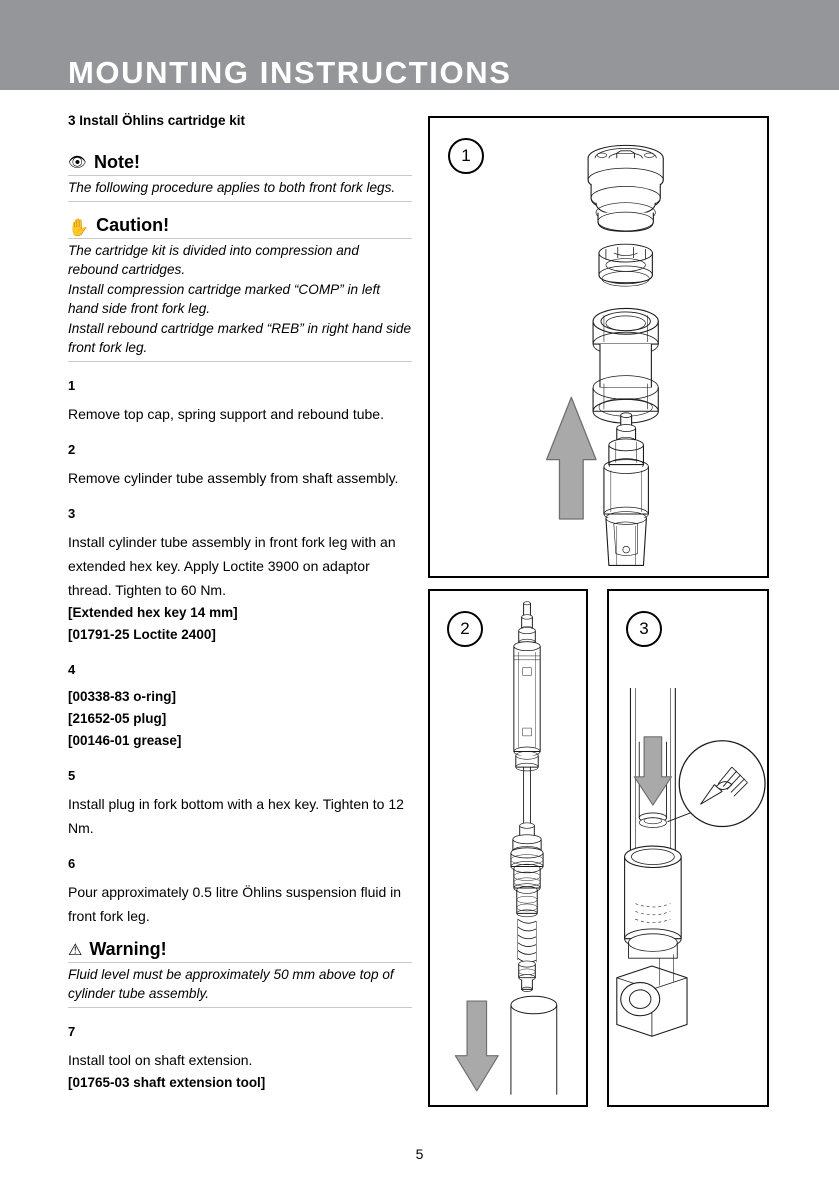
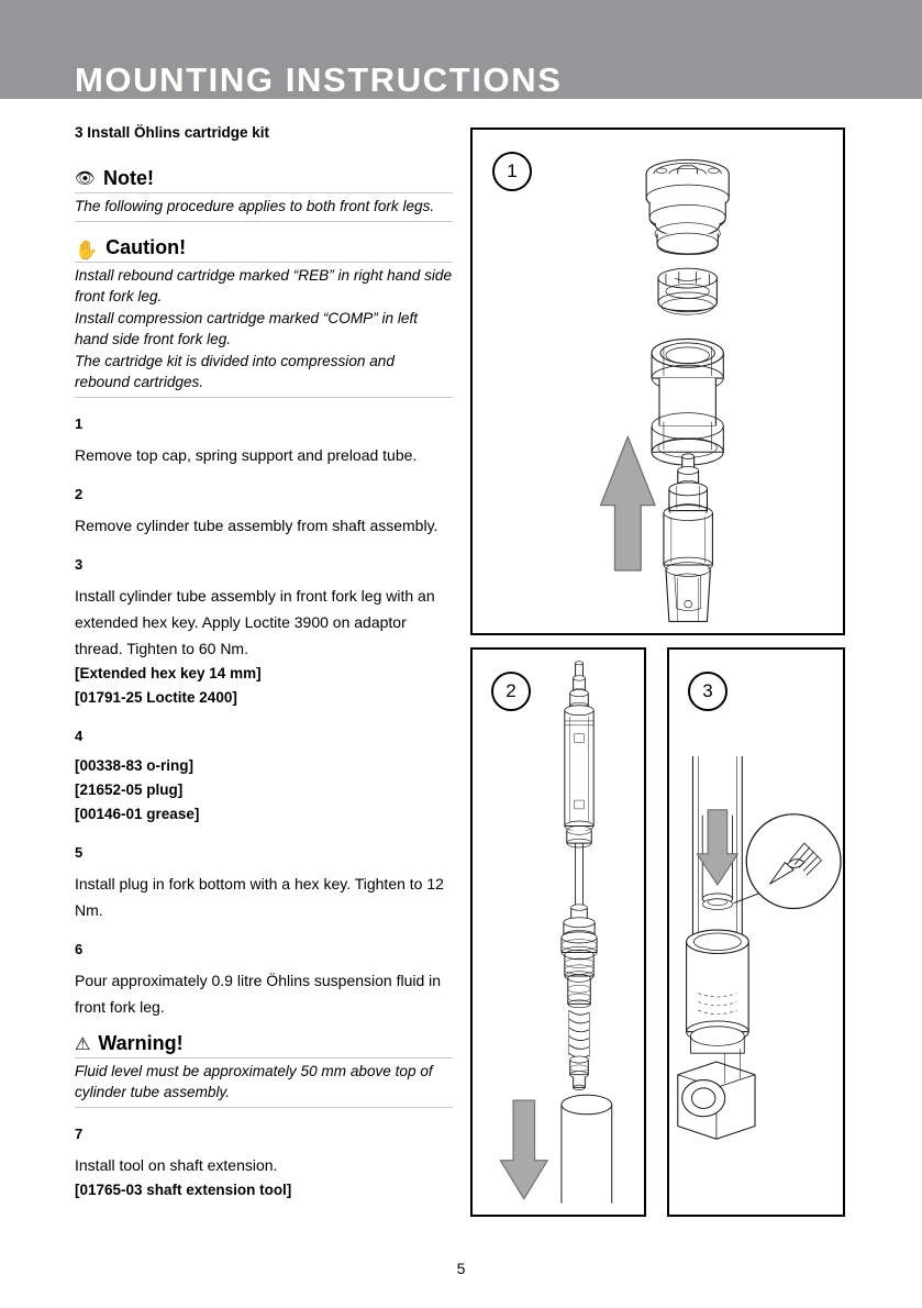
  MOUNTING INSTRUCTIONS
  3 Install Öhlins cartridge kit
  👁
  Note!
  The following procedure applies to both front fork legs.
  ✋
  Caution!
- The cartridge kit is divided into compression and rebound cartridges.
+ Install rebound cartridge marked “REB” in right hand side front fork leg.
  Install compression cartridge marked “COMP” in left hand side front fork leg.
- Install rebound cartridge marked “REB” in right hand side front fork leg.
+ The cartridge kit is divided into compression and rebound cartridges.
  1
- Remove top cap, spring support and rebound tube.
+ Remove top cap, spring support and preload tube.
  2
  Remove cylinder tube assembly from shaft assembly.
  3
  Install cylinder tube assembly in front fork leg with an extended hex key. Apply Loctite 3900 on adaptor thread. Tighten to 60 Nm.
  [Extended hex key 14 mm]
  [01791-25 Loctite 2400]
  4
  [00338-83 o-ring]
  [21652-05 plug]
  [00146-01 grease]
  5
  Install plug in fork bottom with a hex key. Tighten to 12 Nm.
  6
- Pour approximately 0.5 litre Öhlins suspension fluid in front fork leg.
+ Pour approximately 0.9 litre Öhlins suspension fluid in front fork leg.
  ⚠
  Warning!
  Fluid level must be approximately 50 mm above top of cylinder tube assembly.
  7
  Install tool on shaft extension.
  [01765-03 shaft extension tool]
  1
  2
  3
  5
